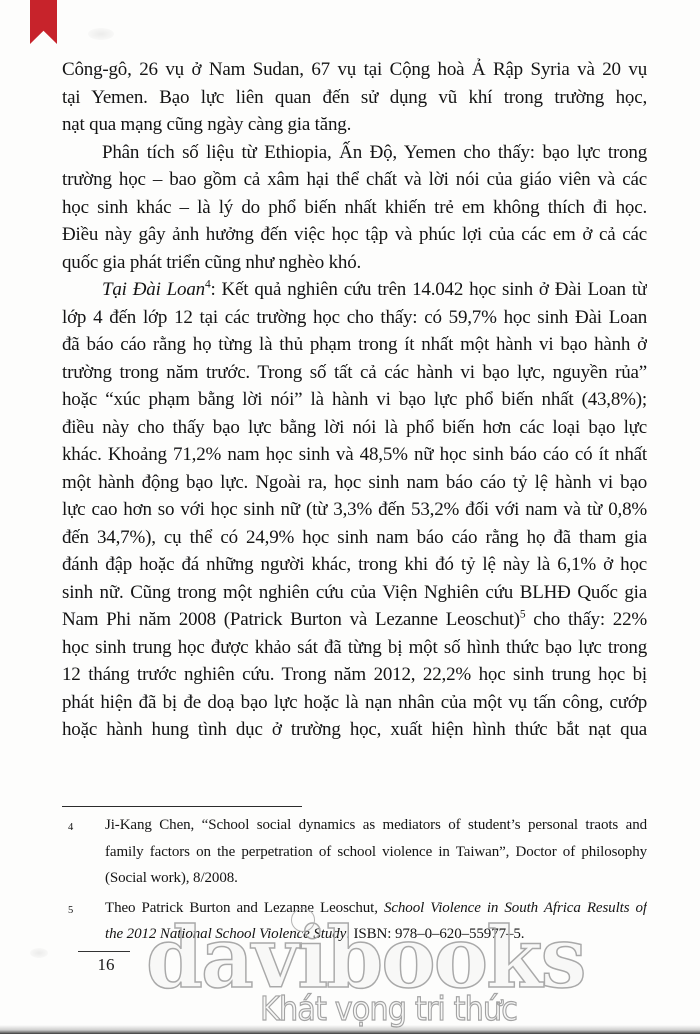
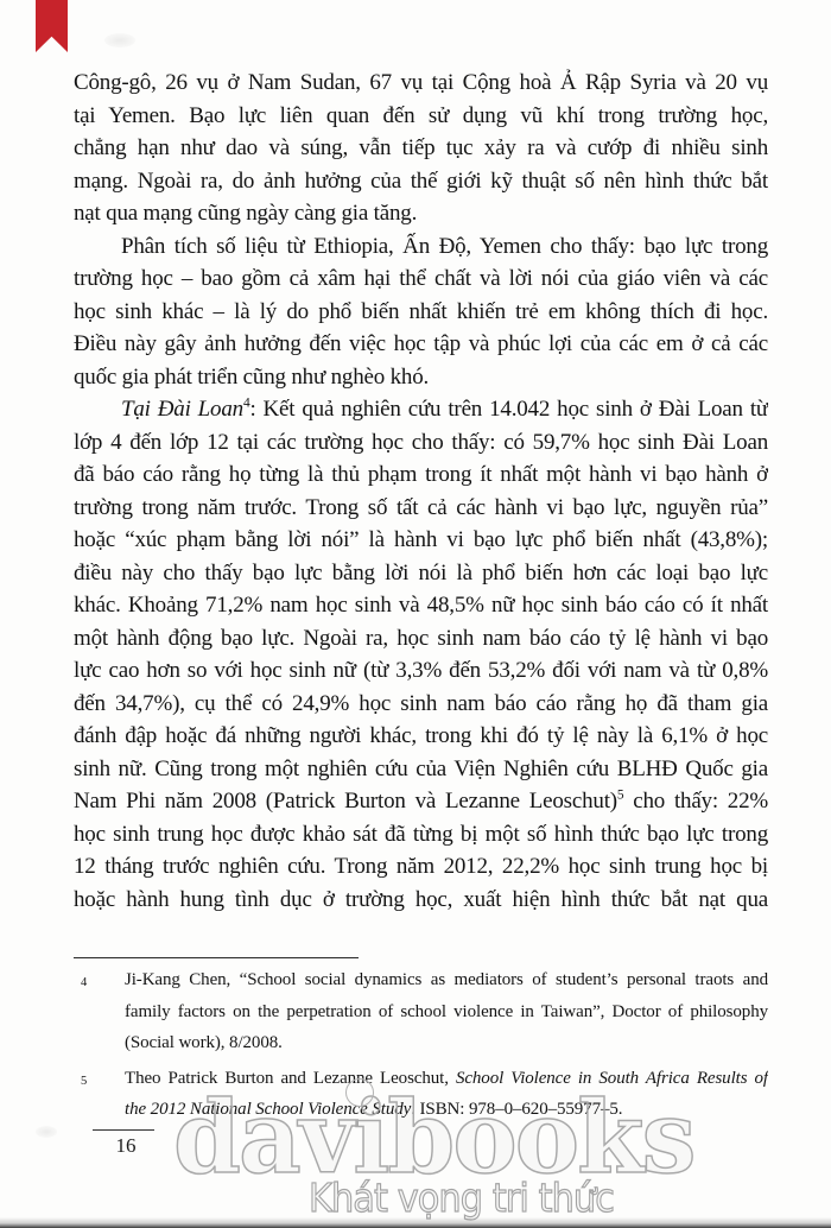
  Công-gô, 26 vụ ở Nam Sudan, 67 vụ tại Cộng hoà Ả Rập Syria và 20 vụ
  tại Yemen. Bạo lực liên quan đến sử dụng vũ khí trong trường học,
+ chẳng hạn như dao và súng, vẫn tiếp tục xảy ra và cướp đi nhiều sinh
+ mạng. Ngoài ra, do ảnh hưởng của thế giới kỹ thuật số nên hình thức bắt
  nạt qua mạng cũng ngày càng gia tăng.
  Phân tích số liệu từ Ethiopia, Ấn Độ, Yemen cho thấy: bạo lực trong
  trường học – bao gồm cả xâm hại thể chất và lời nói của giáo viên và các
  học sinh khác – là lý do phổ biến nhất khiến trẻ em không thích đi học.
  Điều này gây ảnh hưởng đến việc học tập và phúc lợi của các em ở cả các
  quốc gia phát triển cũng như nghèo khó.
  Tại Đài Loan4: Kết quả nghiên cứu trên 14.042 học sinh ở Đài Loan từ
  lớp 4 đến lớp 12 tại các trường học cho thấy: có 59,7% học sinh Đài Loan
  đã báo cáo rằng họ từng là thủ phạm trong ít nhất một hành vi bạo hành ở
  trường trong năm trước. Trong số tất cả các hành vi bạo lực, nguyền rủa”
  hoặc “xúc phạm bằng lời nói” là hành vi bạo lực phổ biến nhất (43,8%);
  điều này cho thấy bạo lực bằng lời nói là phổ biến hơn các loại bạo lực
  khác. Khoảng 71,2% nam học sinh và 48,5% nữ học sinh báo cáo có ít nhất
  một hành động bạo lực. Ngoài ra, học sinh nam báo cáo tỷ lệ hành vi bạo
  lực cao hơn so với học sinh nữ (từ 3,3% đến 53,2% đối với nam và từ 0,8%
  đến 34,7%), cụ thể có 24,9% học sinh nam báo cáo rằng họ đã tham gia
  đánh đập hoặc đá những người khác, trong khi đó tỷ lệ này là 6,1% ở học
  sinh nữ. Cũng trong một nghiên cứu của Viện Nghiên cứu BLHĐ Quốc gia
  Nam Phi năm 2008 (Patrick Burton và Lezanne Leoschut)5 cho thấy: 22%
  học sinh trung học được khảo sát đã từng bị một số hình thức bạo lực trong
  12 tháng trước nghiên cứu. Trong năm 2012, 22,2% học sinh trung học bị
- phát hiện đã bị đe doạ bạo lực hoặc là nạn nhân của một vụ tấn công, cướp
  hoặc hành hung tình dục ở trường học, xuất hiện hình thức bắt nạt qua
  4
  Ji-Kang Chen, “School social dynamics as mediators of student’s personal traots and
  family factors on the perpetration of school violence in Taiwan”, Doctor of philosophy
  (Social work), 8/2008.
  5
  Theo Patrick Burton and Lezanne Leoschut, School Violence in South Africa Results of
  the 2012 National School Violence Study. ISBN: 978–0–620–55977–5.
  davibooks
  Khát vọng tri thức
  16
